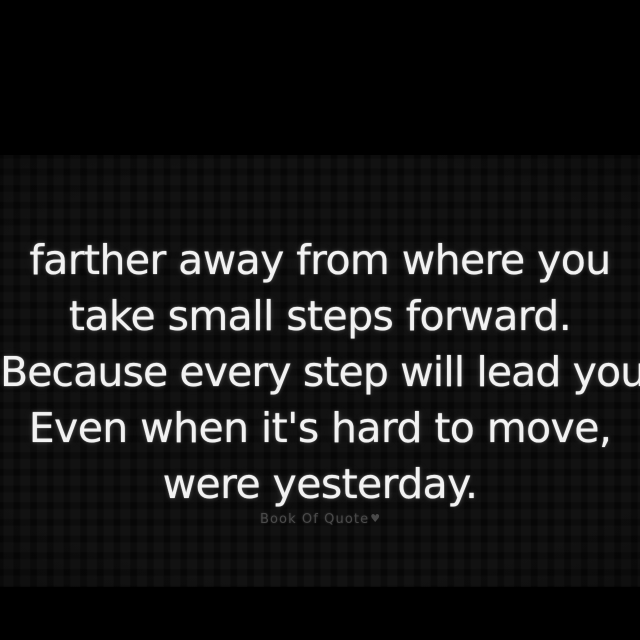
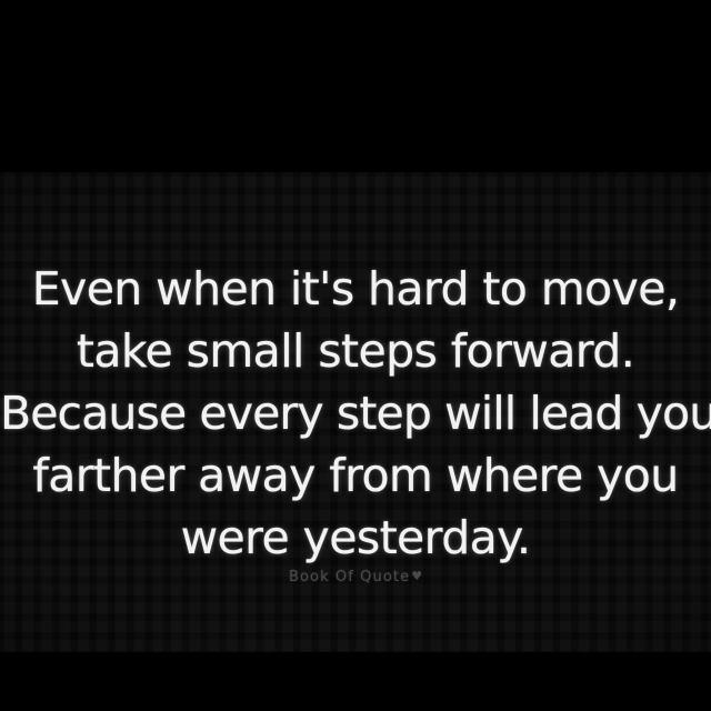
- farther away from where you
+ Even when it's hard to move,
  take small steps forward.
  Because every step will lead you
- Even when it's hard to move,
+ farther away from where you
  were yesterday.
  Book Of Quote♥
